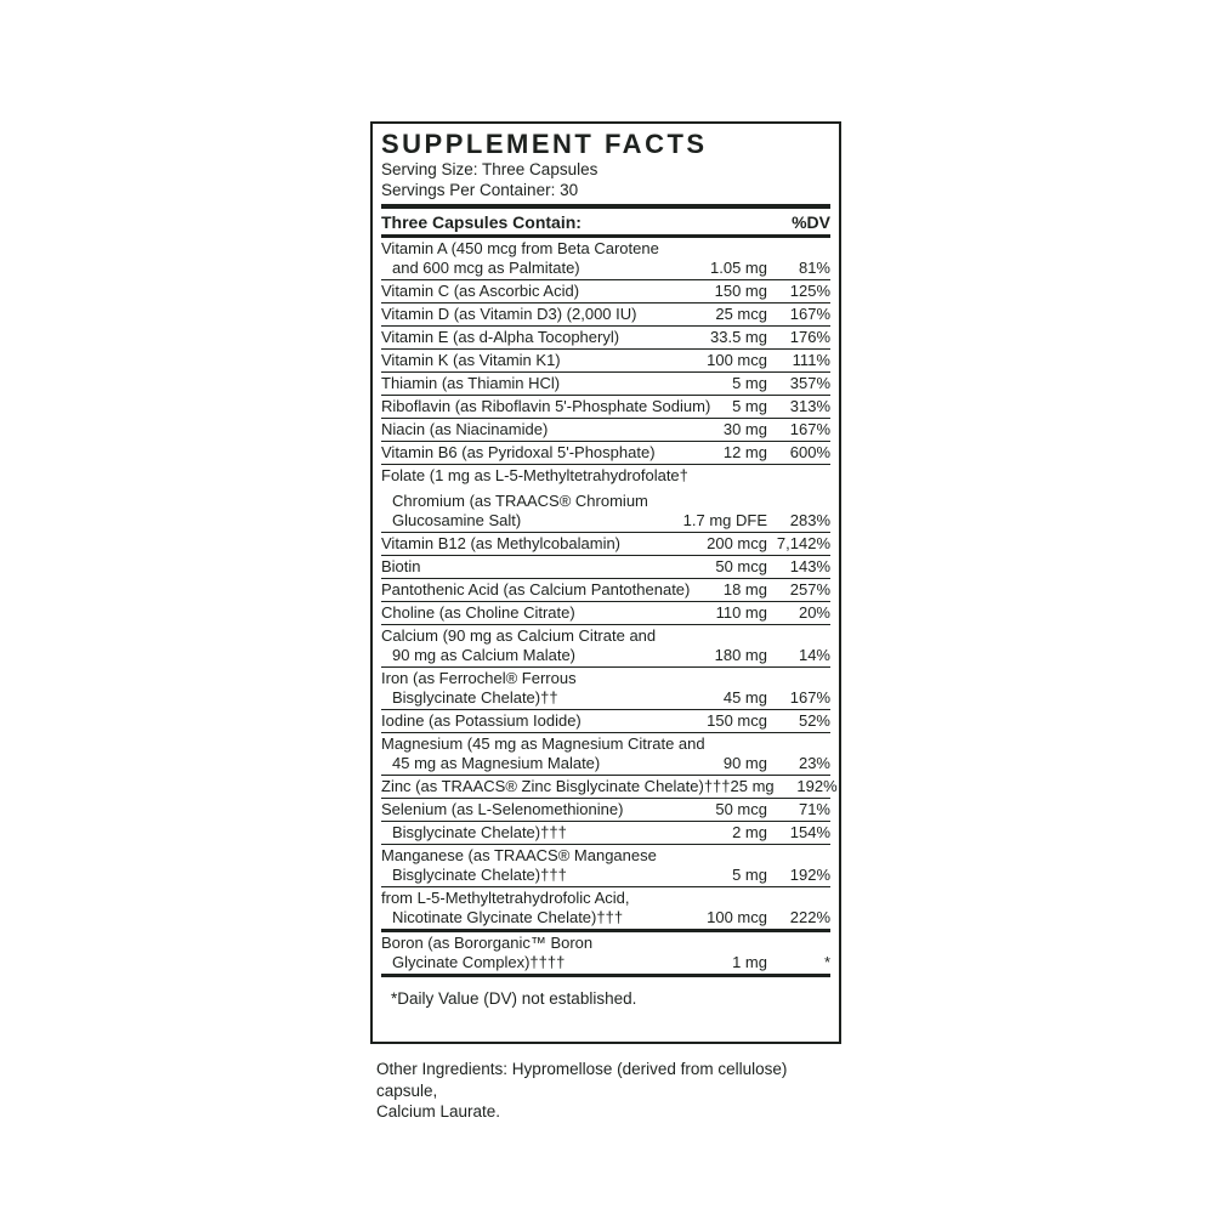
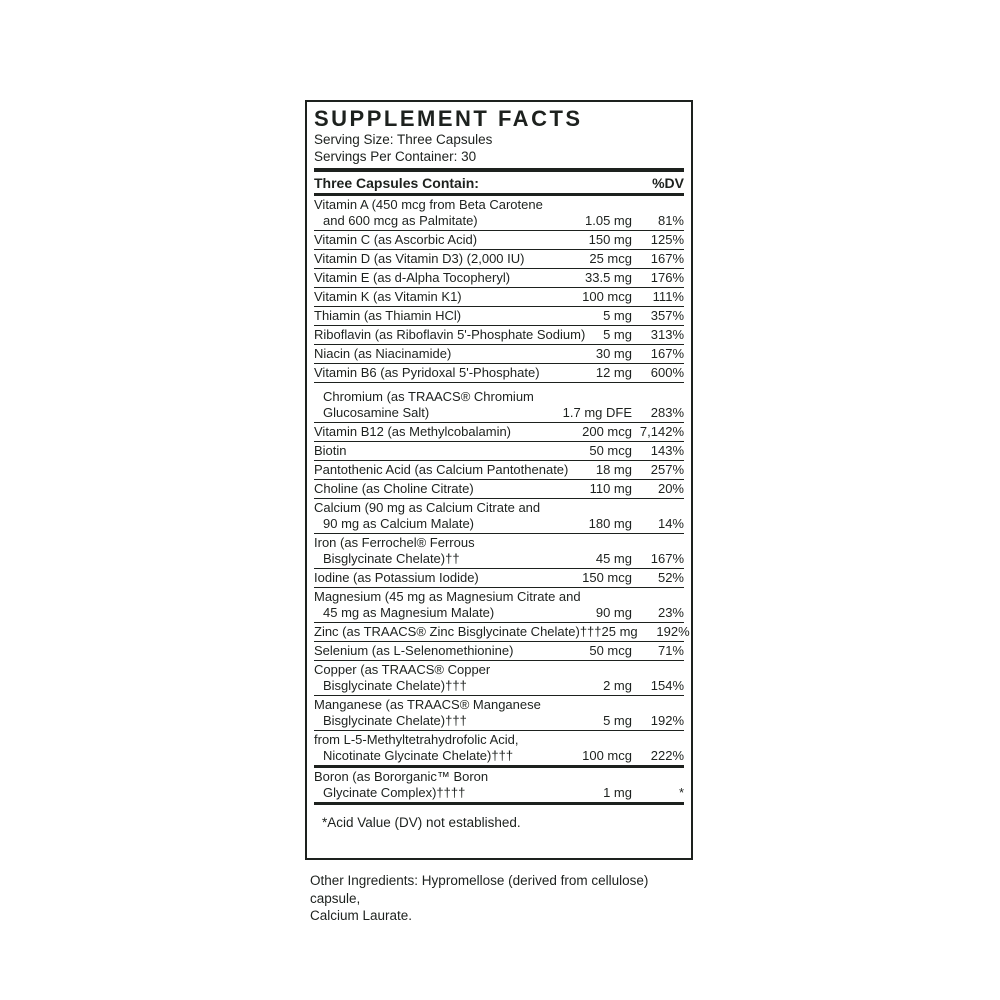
  SUPPLEMENT FACTS
  Serving Size: Three Capsules
  Servings Per Container: 30
  Three Capsules Contain:
  %DV
  Vitamin A (450 mcg from Beta Carotene
  and 600 mcg as Palmitate)
  1.05 mg
  81%
  Vitamin C (as Ascorbic Acid)
  150 mg
  125%
  Vitamin D (as Vitamin D3) (2,000 IU)
  25 mcg
  167%
  Vitamin E (as d-Alpha Tocopheryl)
  33.5 mg
  176%
  Vitamin K (as Vitamin K1)
  100 mcg
  111%
  Thiamin (as Thiamin HCl)
  5 mg
  357%
  Riboflavin (as Riboflavin 5'-Phosphate Sodium)
  5 mg
  313%
  Niacin (as Niacinamide)
  30 mg
  167%
  Vitamin B6 (as Pyridoxal 5'-Phosphate)
  12 mg
  600%
- Folate (1 mg as L-5-Methyltetrahydrofolate†
  Chromium (as TRAACS® Chromium
  Glucosamine Salt)
  1.7 mg DFE
  283%
  Vitamin B12 (as Methylcobalamin)
  200 mcg
  7,142%
  Biotin
  50 mcg
  143%
  Pantothenic Acid (as Calcium Pantothenate)
  18 mg
  257%
  Choline (as Choline Citrate)
  110 mg
  20%
  Calcium (90 mg as Calcium Citrate and
  90 mg as Calcium Malate)
  180 mg
  14%
  Iron (as Ferrochel® Ferrous
  Bisglycinate Chelate)††
  45 mg
  167%
  Iodine (as Potassium Iodide)
  150 mcg
  52%
  Magnesium (45 mg as Magnesium Citrate and
  45 mg as Magnesium Malate)
  90 mg
  23%
  Zinc (as TRAACS® Zinc Bisglycinate Chelate)†††
  25 mg
  192%
  Selenium (as L-Selenomethionine)
  50 mcg
  71%
+ Copper (as TRAACS® Copper
  Bisglycinate Chelate)†††
  2 mg
  154%
  Manganese (as TRAACS® Manganese
  Bisglycinate Chelate)†††
  5 mg
  192%
  from L-5-Methyltetrahydrofolic Acid,
  Nicotinate Glycinate Chelate)†††
  100 mcg
  222%
  Boron (as Bororganic™ Boron
  Glycinate Complex)††††
  1 mg
  *
- *Daily Value (DV) not established.
+ *Acid Value (DV) not established.
  Other Ingredients: Hypromellose (derived from cellulose) capsule,
  Calcium Laurate.
